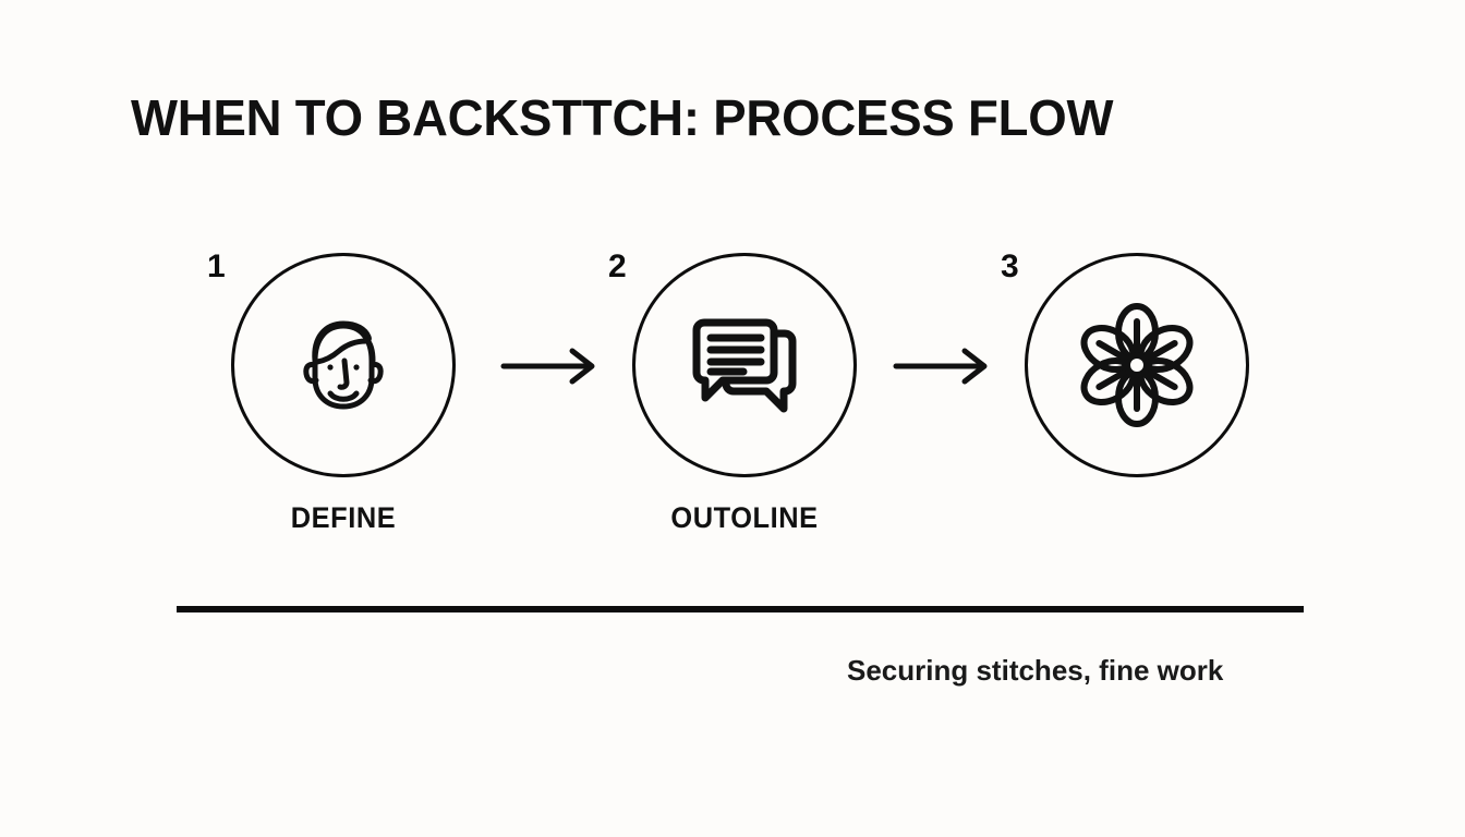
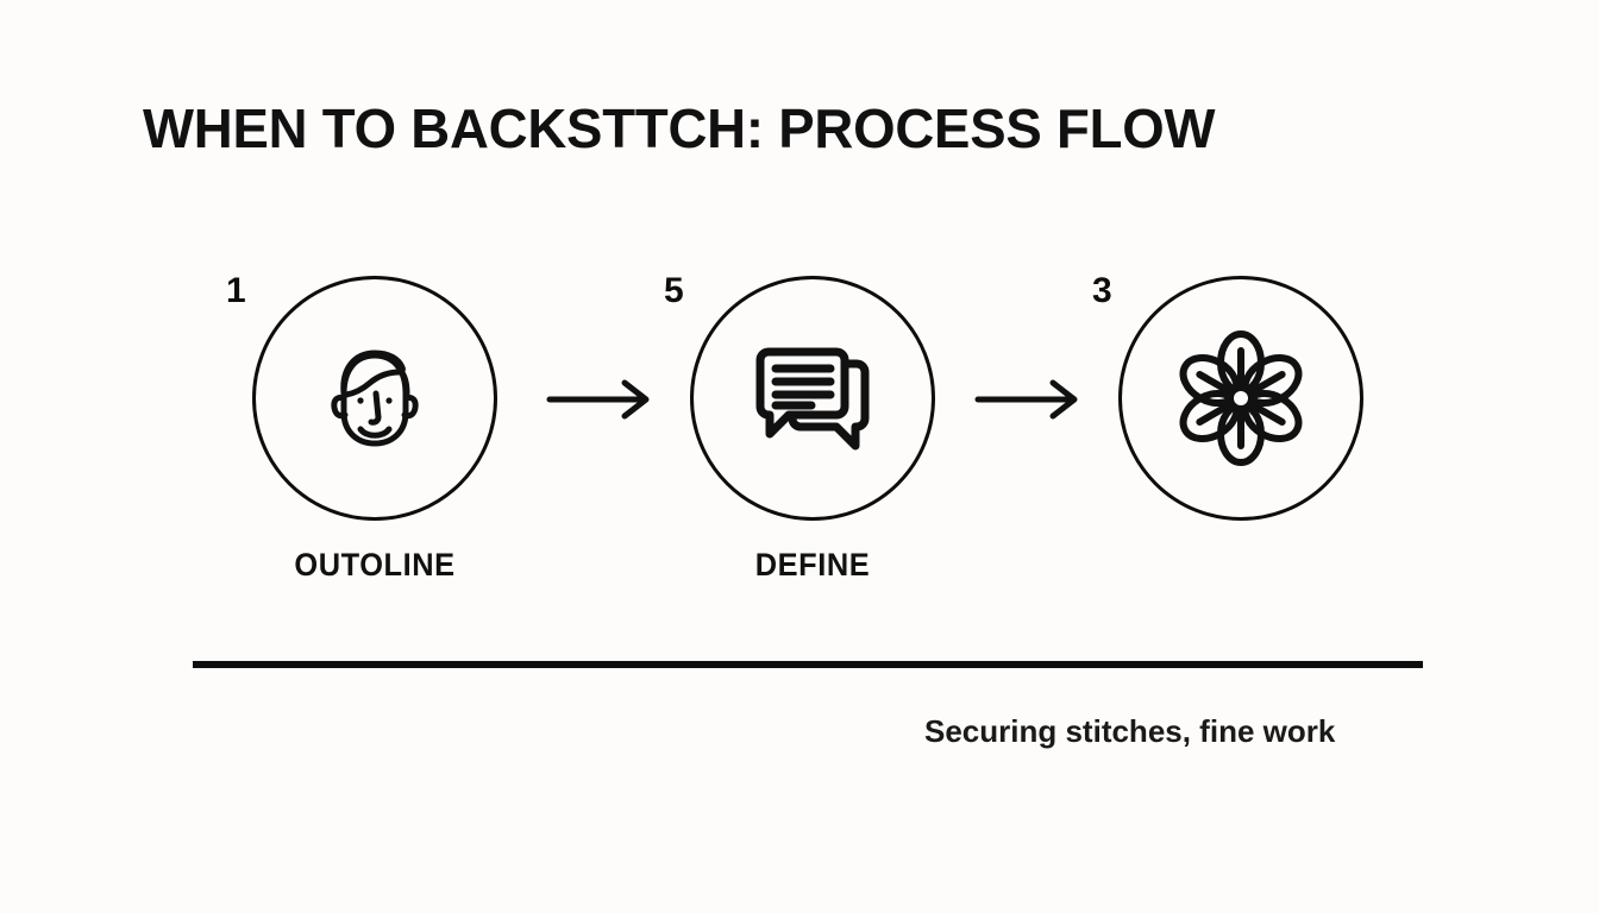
  WHEN TO BACKSTTCH: PROCESS FLOW
  1
- DEFINE
+ OUTOLINE
- 2
+ 5
- OUTOLINE
+ DEFINE
  3
  Securing stitches, fine work
